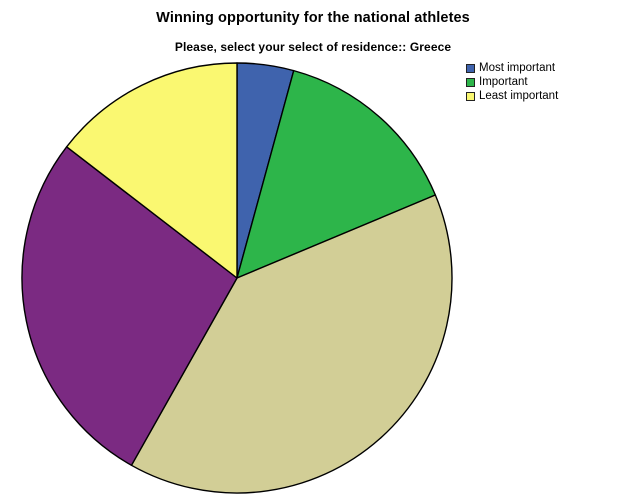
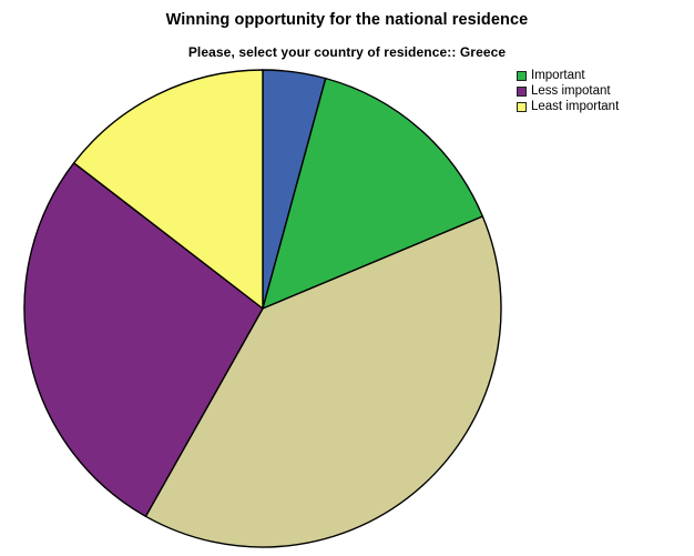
- Winning opportunity for the national athletes
+ Winning opportunity for the national residence
- Please, select your select of residence:: Greece
+ Please, select your country of residence:: Greece
- Most important
  Important
+ Less impotant
  Least important
